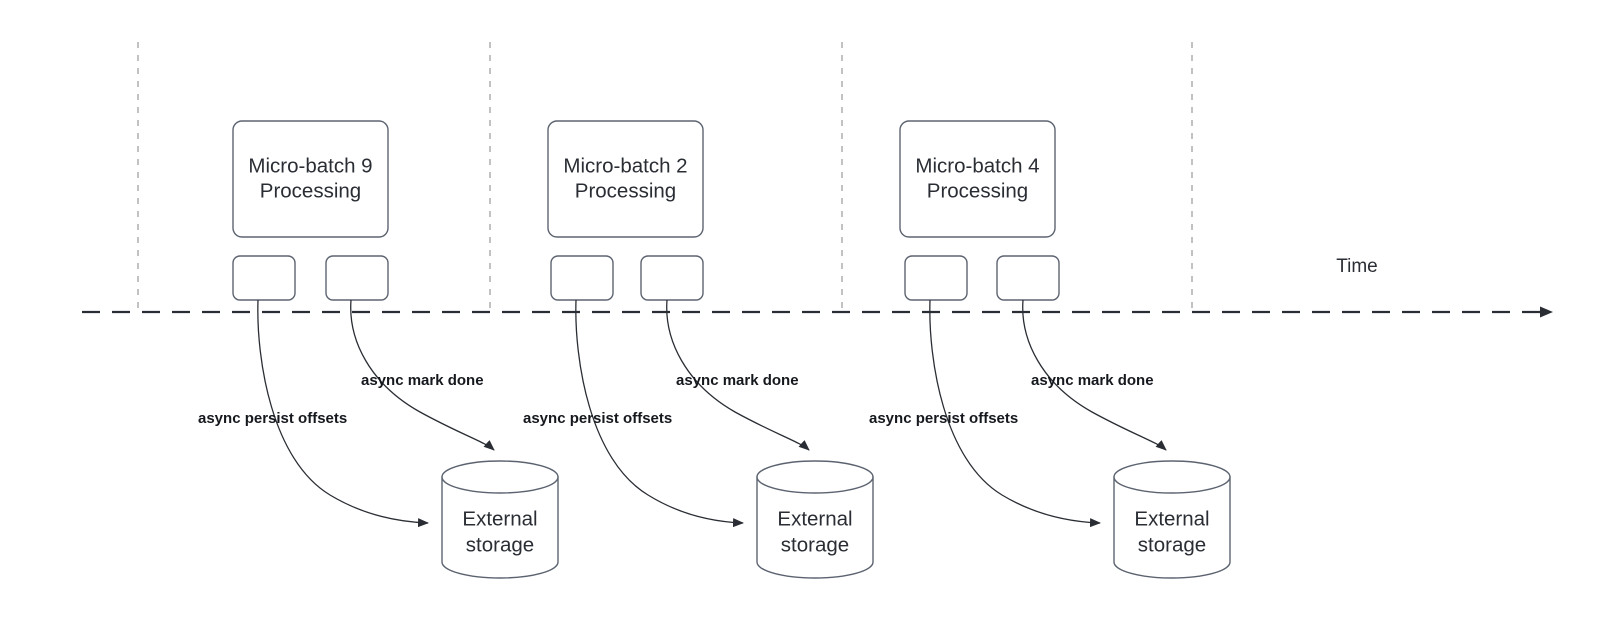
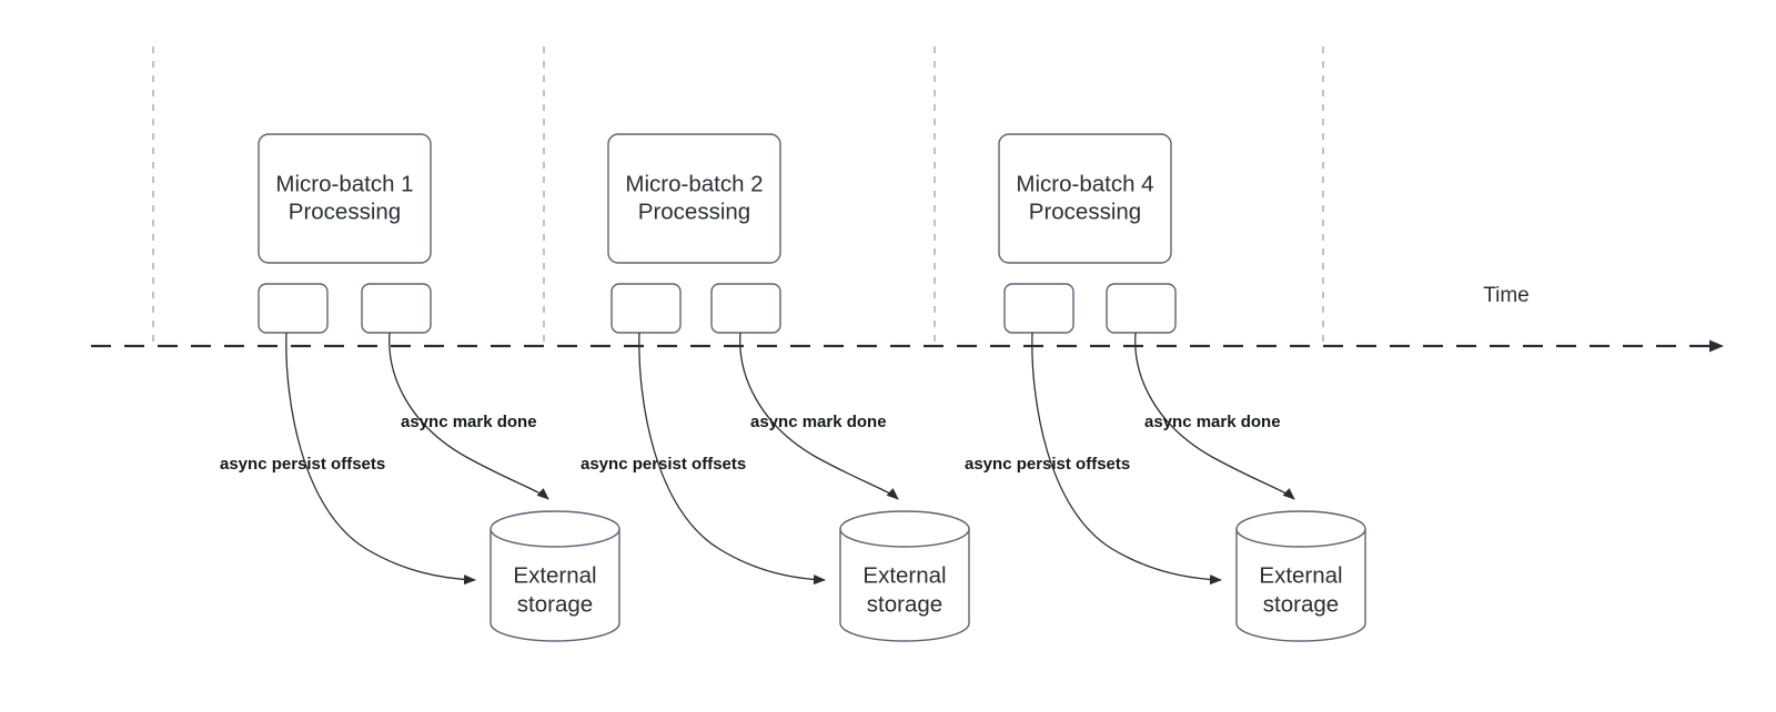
  Time
- Micro-batch 9
+ Micro-batch 1
  Processing
  External
  storage
  async persist offsets
  async mark done
  Micro-batch 2
  Processing
  External
  storage
  async persist offsets
  async mark done
  Micro-batch 4
  Processing
  External
  storage
  async persist offsets
  async mark done
